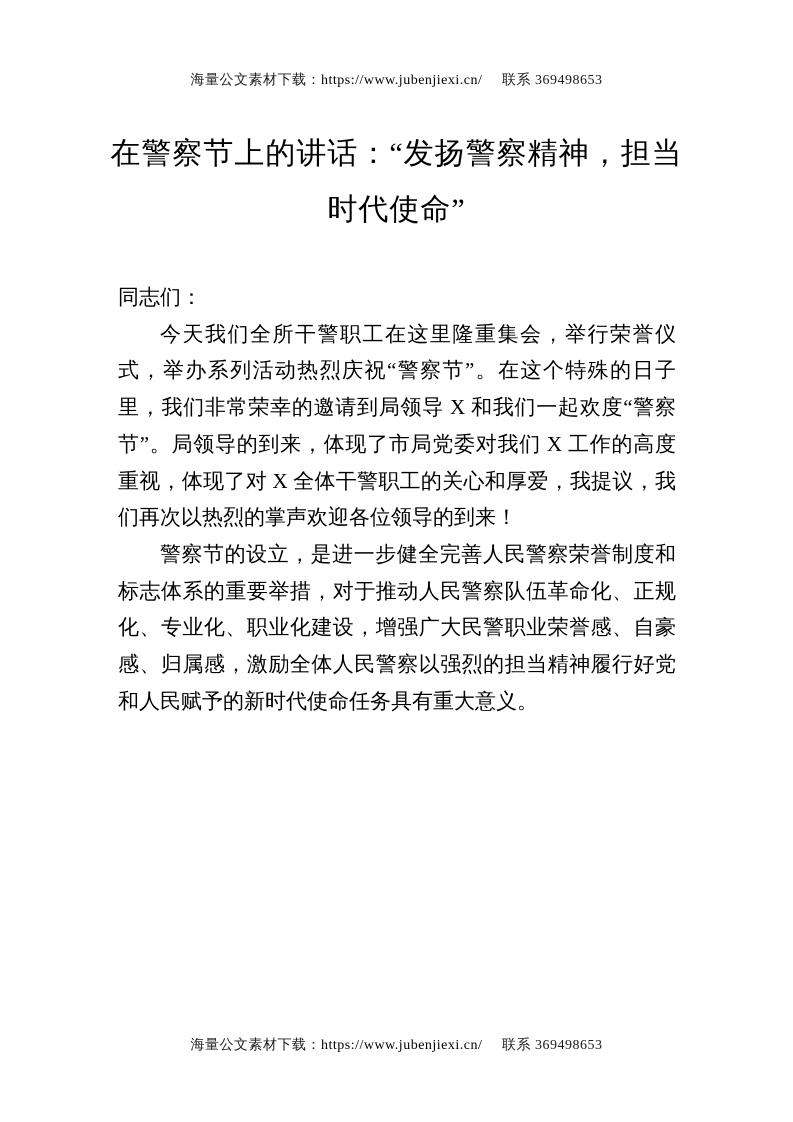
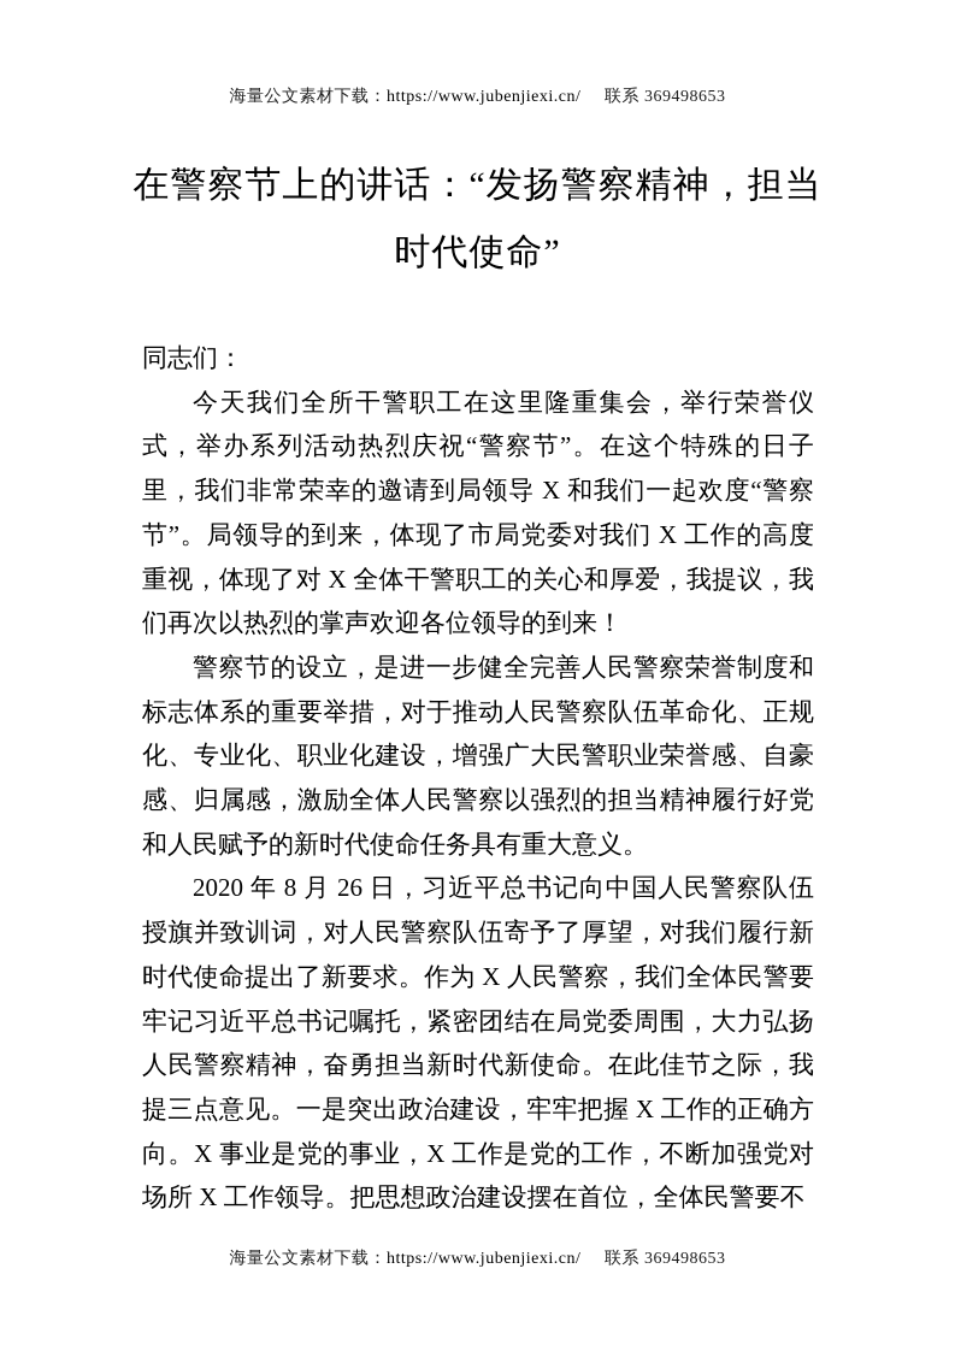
  海量公文素材下载：https://www.jubenjiexi.cn/ 联系 369498653
  在警察节上的讲话：“发扬警察精神，担当时代使命”
  同志们：
  今天我们全所干警职工在这里隆重集会，举行荣誉仪式，举办系列活动热烈庆祝“警察节”。在这个特殊的日子里，我们非常荣幸的邀请到局领导 X 和我们一起欢度“警察节”。局领导的到来，体现了市局党委对我们 X 工作的高度重视，体现了对 X 全体干警职工的关心和厚爱，我提议，我们再次以热烈的掌声欢迎各位领导的到来！
  警察节的设立，是进一步健全完善人民警察荣誉制度和标志体系的重要举措，对于推动人民警察队伍革命化、正规化、专业化、职业化建设，增强广大民警职业荣誉感、自豪感、归属感，激励全体人民警察以强烈的担当精神履行好党和人民赋予的新时代使命任务具有重大意义。
+ 2020 年 8 月 26 日，习近平总书记向中国人民警察队伍授旗并致训词，对人民警察队伍寄予了厚望，对我们履行新时代使命提出了新要求。作为 X 人民警察，我们全体民警要牢记习近平总书记嘱托，紧密团结在局党委周围，大力弘扬人民警察精神，奋勇担当新时代新使命。在此佳节之际，我提三点意见。一是突出政治建设，牢牢把握 X 工作的正确方向。X 事业是党的事业，X 工作是党的工作，不断加强党对场所 X 工作领导。把思想政治建设摆在首位，全体民警要不
  海量公文素材下载：https://www.jubenjiexi.cn/ 联系 369498653
